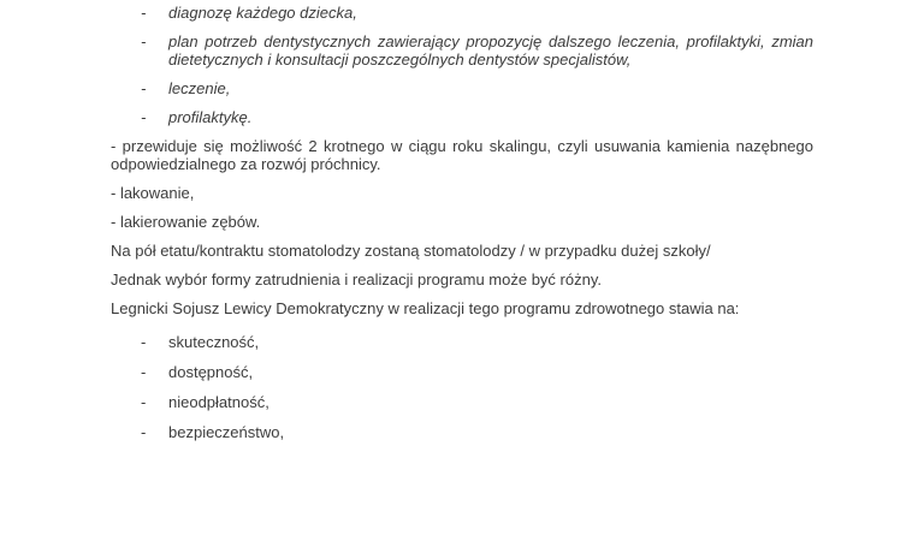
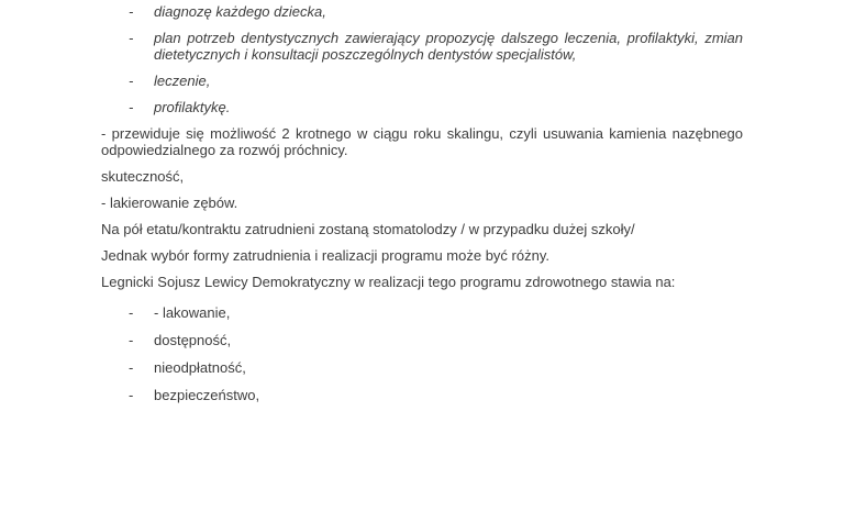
  -
  diagnozę każdego dziecka,
  -
  plan potrzeb dentystycznych zawierający propozycję dalszego leczenia, profilaktyki, zmian dietetycznych i konsultacji poszczególnych dentystów specjalistów,
  -
  leczenie,
  -
  profilaktykę.
  - przewiduje się możliwość 2 krotnego w ciągu roku skalingu, czyli usuwania kamienia nazębnego odpowiedzialnego za rozwój próchnicy.
- - lakowanie,
+ skuteczność,
  - lakierowanie zębów.
- Na pół etatu/kontraktu stomatolodzy zostaną stomatolodzy / w przypadku dużej szkoły/
+ Na pół etatu/kontraktu zatrudnieni zostaną stomatolodzy / w przypadku dużej szkoły/
  Jednak wybór formy zatrudnienia i realizacji programu może być różny.
  Legnicki Sojusz Lewicy Demokratyczny w realizacji tego programu zdrowotnego stawia na:
  -
- skuteczność,
+ - lakowanie,
  -
  dostępność,
  -
  nieodpłatność,
  -
  bezpieczeństwo,
